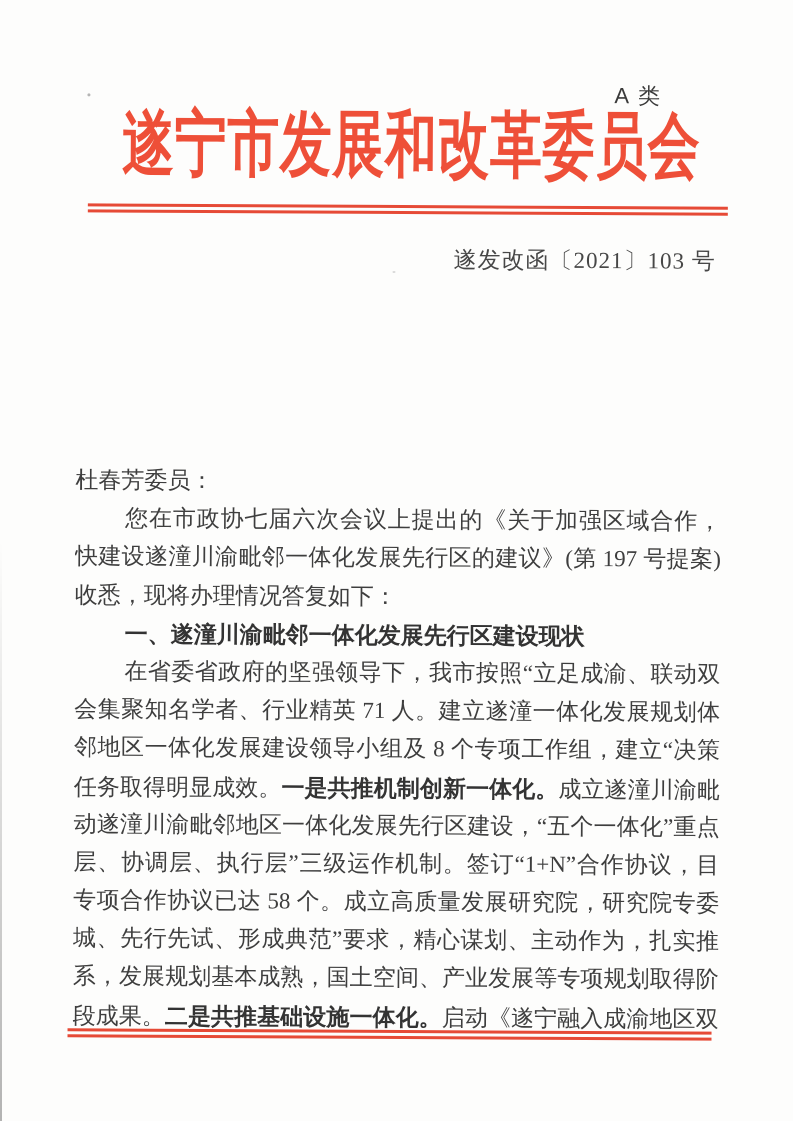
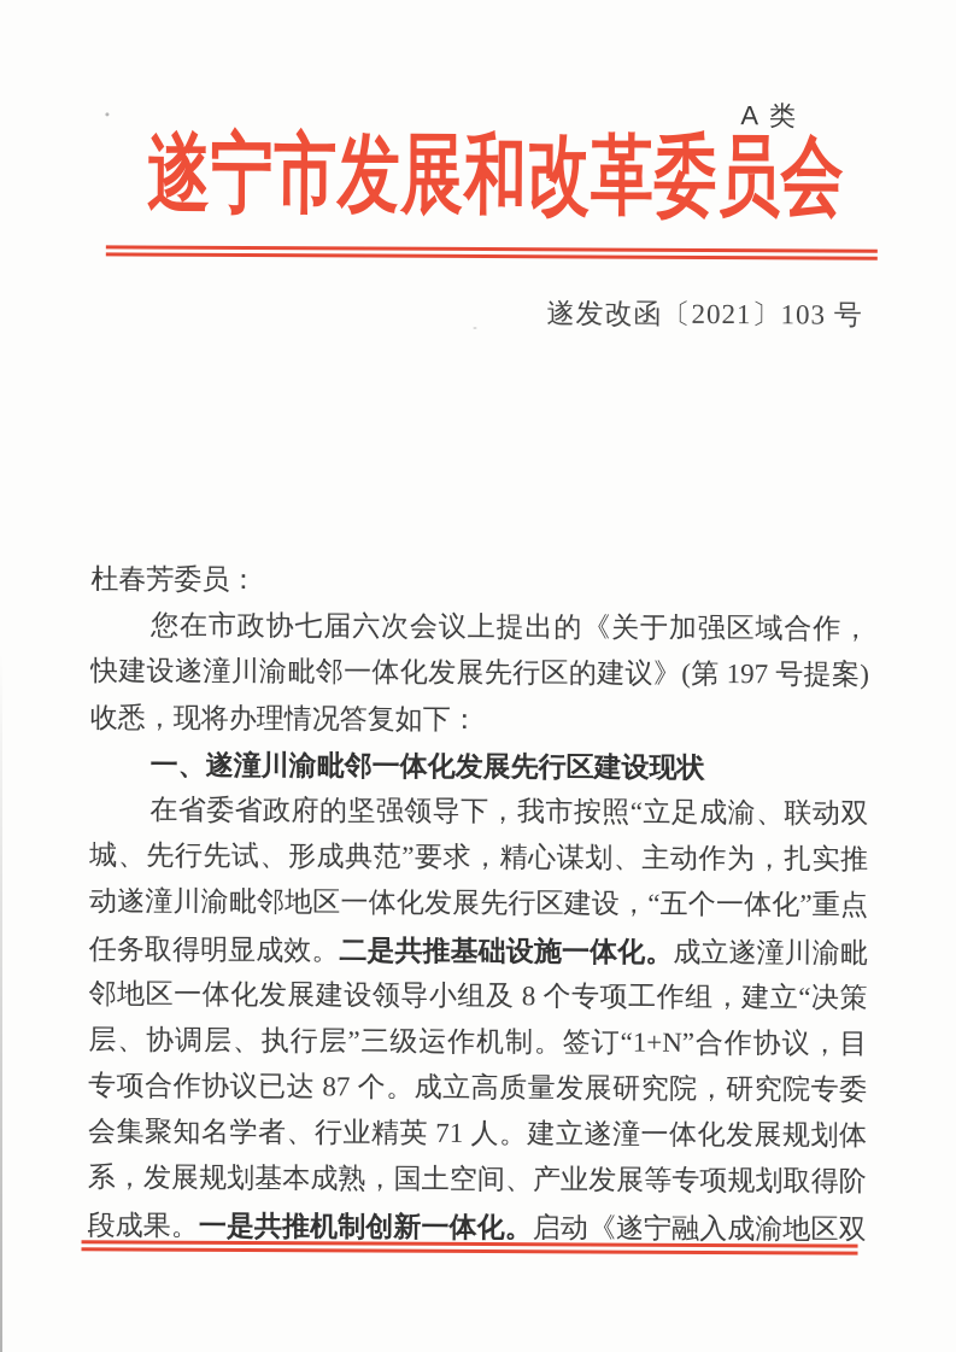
  A 类
  遂宁市发展和改革委员会
  遂发改函〔2021〕103 号
  杜春芳委员：
  您在市政协七届六次会议上提出的《关于加强区域合作，
  快建设遂潼川渝毗邻一体化发展先行区的建议》(第 197 号提案)
  收悉，现将办理情况答复如下：
  一、遂潼川渝毗邻一体化发展先行区建设现状
  在省委省政府的坚强领导下，我市按照“立足成渝、联动双
- 会集聚知名学者、行业精英 71 人。建立遂潼一体化发展规划体
+ 城、先行先试、形成典范”要求，精心谋划、主动作为，扎实推
- 邻地区一体化发展建设领导小组及 8 个专项工作组，建立“决策
+ 动遂潼川渝毗邻地区一体化发展先行区建设，“五个一体化”重点
- 任务取得明显成效。一是共推机制创新一体化。成立遂潼川渝毗
+ 任务取得明显成效。二是共推基础设施一体化。成立遂潼川渝毗
- 动遂潼川渝毗邻地区一体化发展先行区建设，“五个一体化”重点
+ 邻地区一体化发展建设领导小组及 8 个专项工作组，建立“决策
  层、协调层、执行层”三级运作机制。签订“1+N”合作协议，目
- 专项合作协议已达 58 个。成立高质量发展研究院，研究院专委
+ 专项合作协议已达 87 个。成立高质量发展研究院，研究院专委
- 城、先行先试、形成典范”要求，精心谋划、主动作为，扎实推
+ 会集聚知名学者、行业精英 71 人。建立遂潼一体化发展规划体
  系，发展规划基本成熟，国土空间、产业发展等专项规划取得阶
- 段成果。二是共推基础设施一体化。启动《遂宁融入成渝地区双
+ 段成果。一是共推机制创新一体化。启动《遂宁融入成渝地区双
